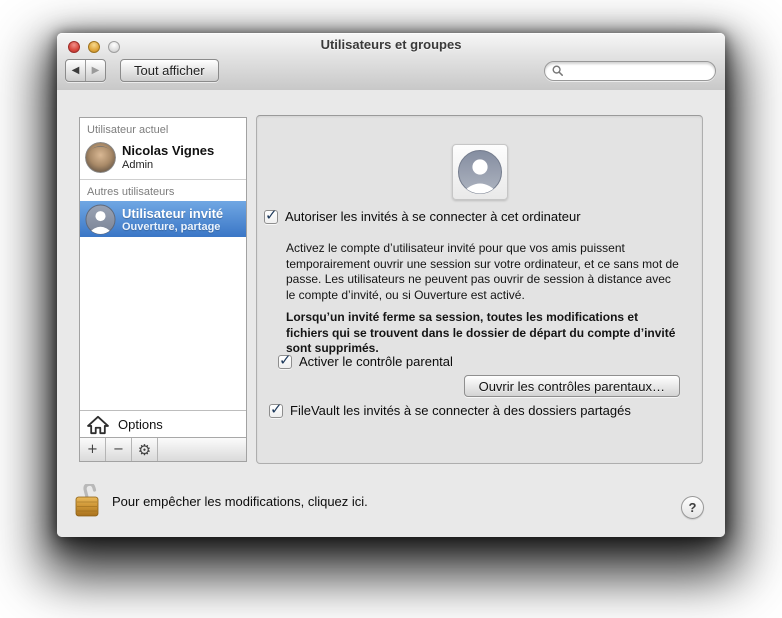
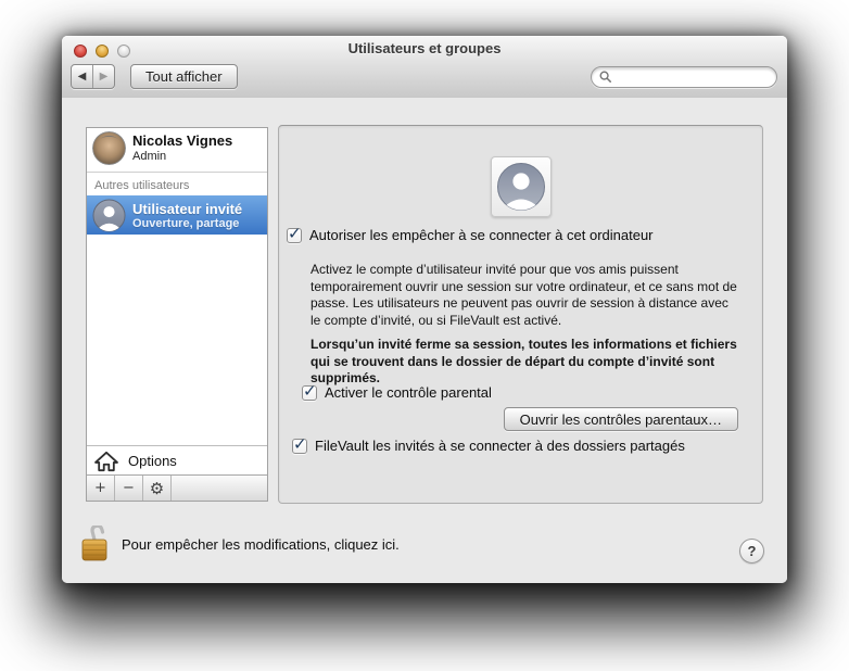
  Utilisateurs et groupes
  ◀
  ▶
  Tout afficher
- Utilisateur actuel
  Nicolas Vignes
  Admin
  Autres utilisateurs
  Utilisateur invité
  Ouverture, partage
  Options
  +
  −
  ⚙
  ✓
- Autoriser les invités à se connecter à cet ordinateur
+ Autoriser les empêcher à se connecter à cet ordinateur
- Activez le compte d’utilisateur invité pour que vos amis puissent temporairement ouvrir une session sur votre ordinateur, et ce sans mot de passe. Les utilisateurs ne peuvent pas ouvrir de session à distance avec le compte d’invité, ou si Ouverture est activé.
+ Activez le compte d’utilisateur invité pour que vos amis puissent temporairement ouvrir une session sur votre ordinateur, et ce sans mot de passe. Les utilisateurs ne peuvent pas ouvrir de session à distance avec le compte d’invité, ou si FileVault est activé.
- Lorsqu’un invité ferme sa session, toutes les modifications et fichiers qui se trouvent dans le dossier de départ du compte d’invité sont supprimés.
+ Lorsqu’un invité ferme sa session, toutes les informations et fichiers qui se trouvent dans le dossier de départ du compte d’invité sont supprimés.
  ✓
  Activer le contrôle parental
  Ouvrir les contrôles parentaux…
  ✓
  FileVault les invités à se connecter à des dossiers partagés
  Pour empêcher les modifications, cliquez ici.
  ?
